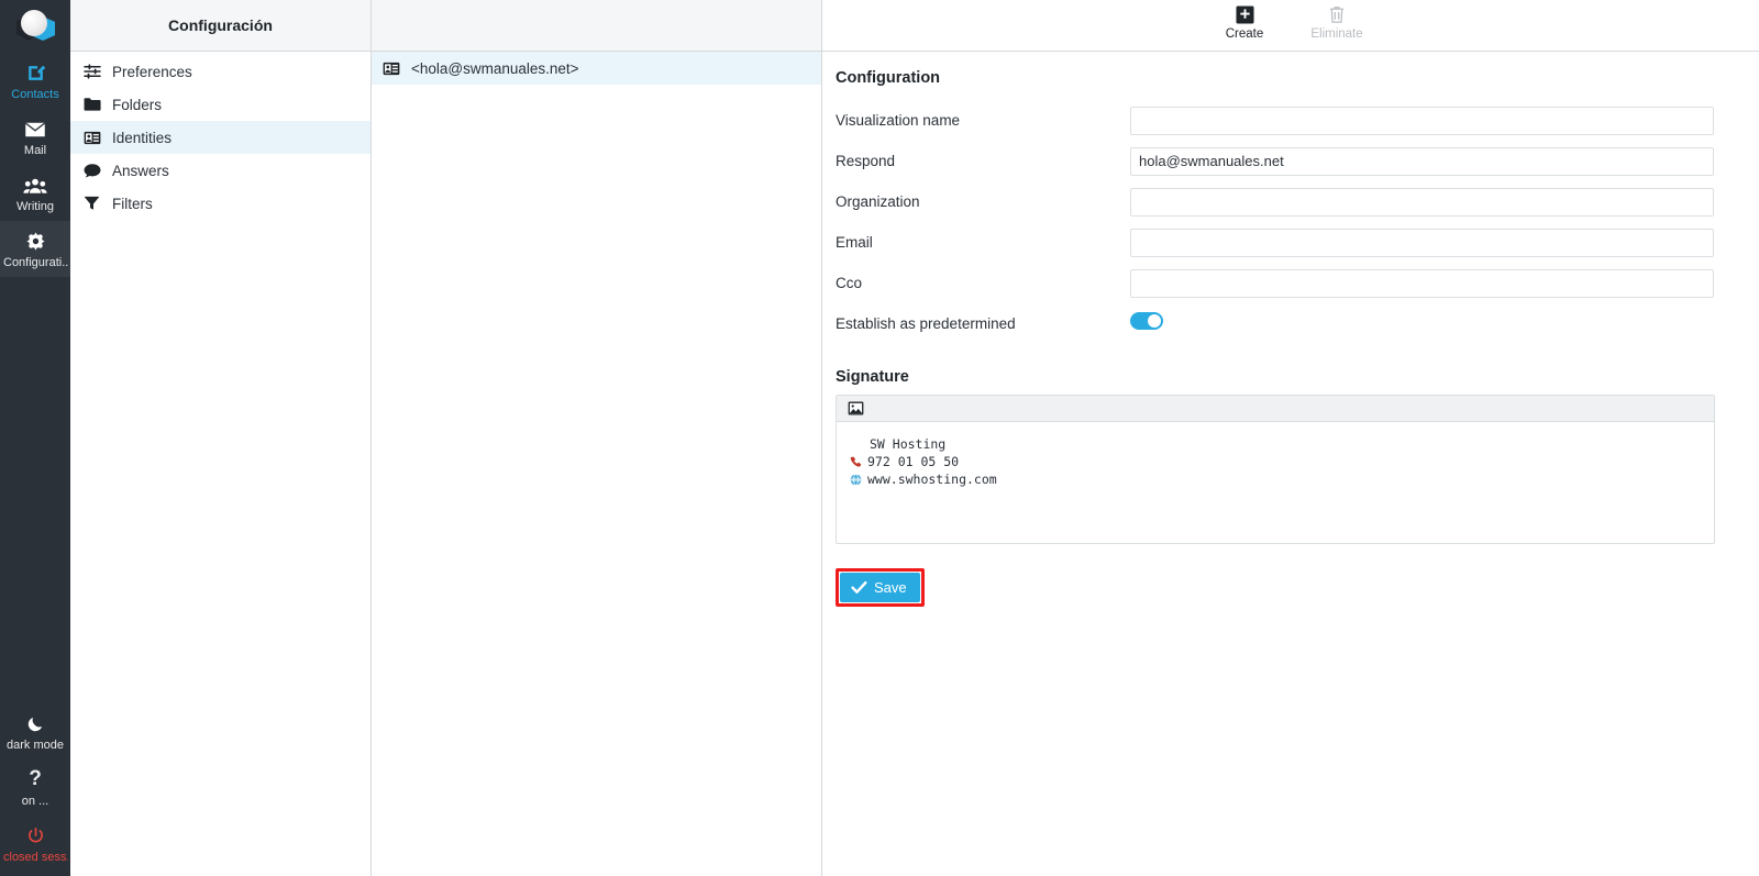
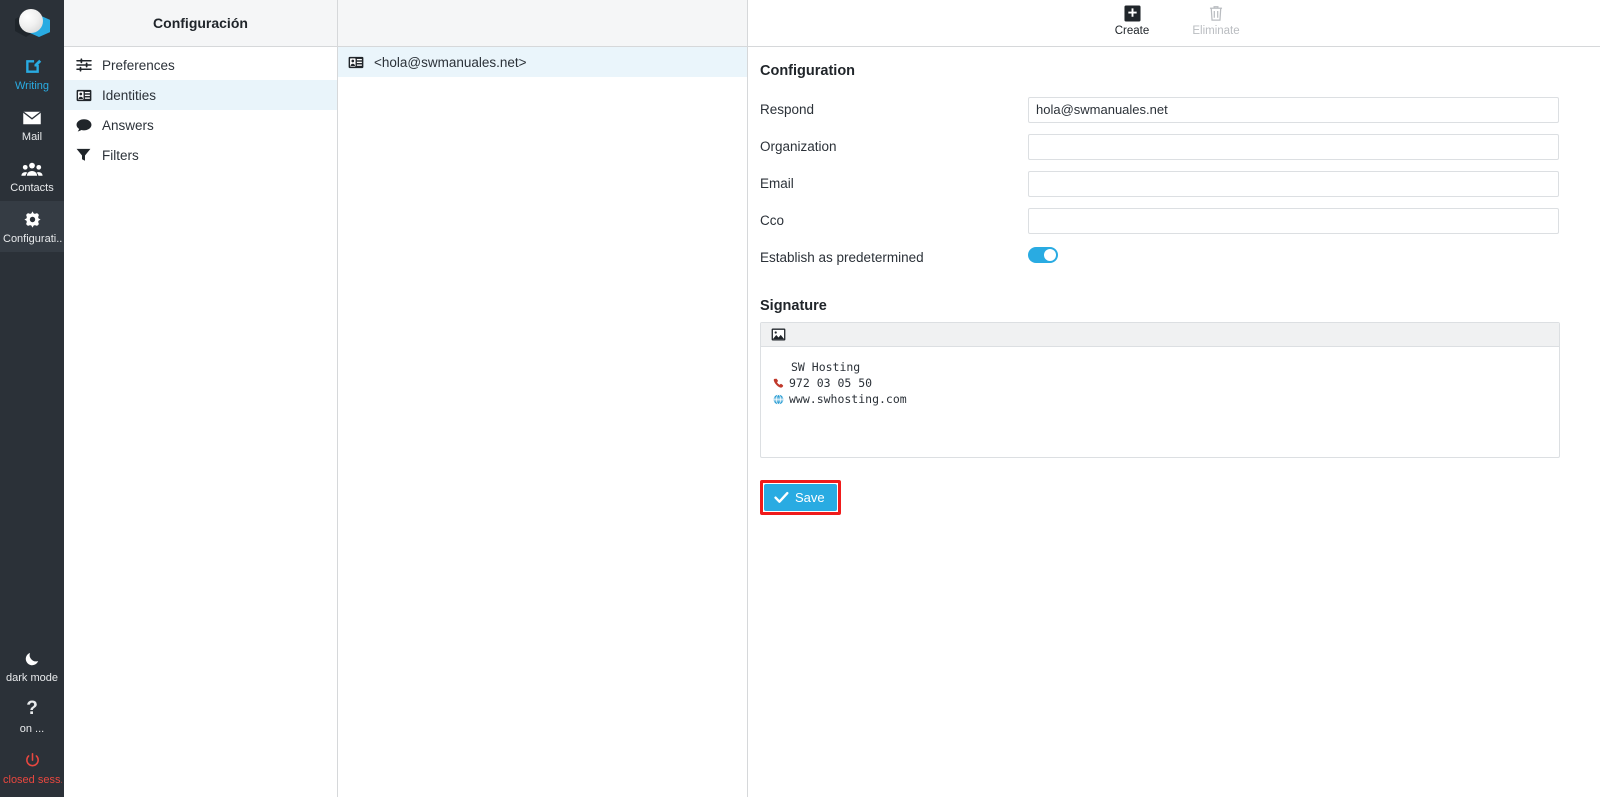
- Contacts
+ Writing
  Mail
- Writing
+ Contacts
  Configurati..
  dark mode
  ?
  on ...
  closed sess
  Configuración
  Preferences
- Folders
  Identities
  Answers
  Filters
  <hola@swmanuales.net>
  Create
  Eliminate
  Configuration
- Visualization name
  Respond
  hola@swmanuales.net
  Organization
  Email
  Cco
  Establish as predetermined
  Signature
  SW Hosting
- 972 01 05 50
+ 972 03 05 50
  www.swhosting.com
  Save
